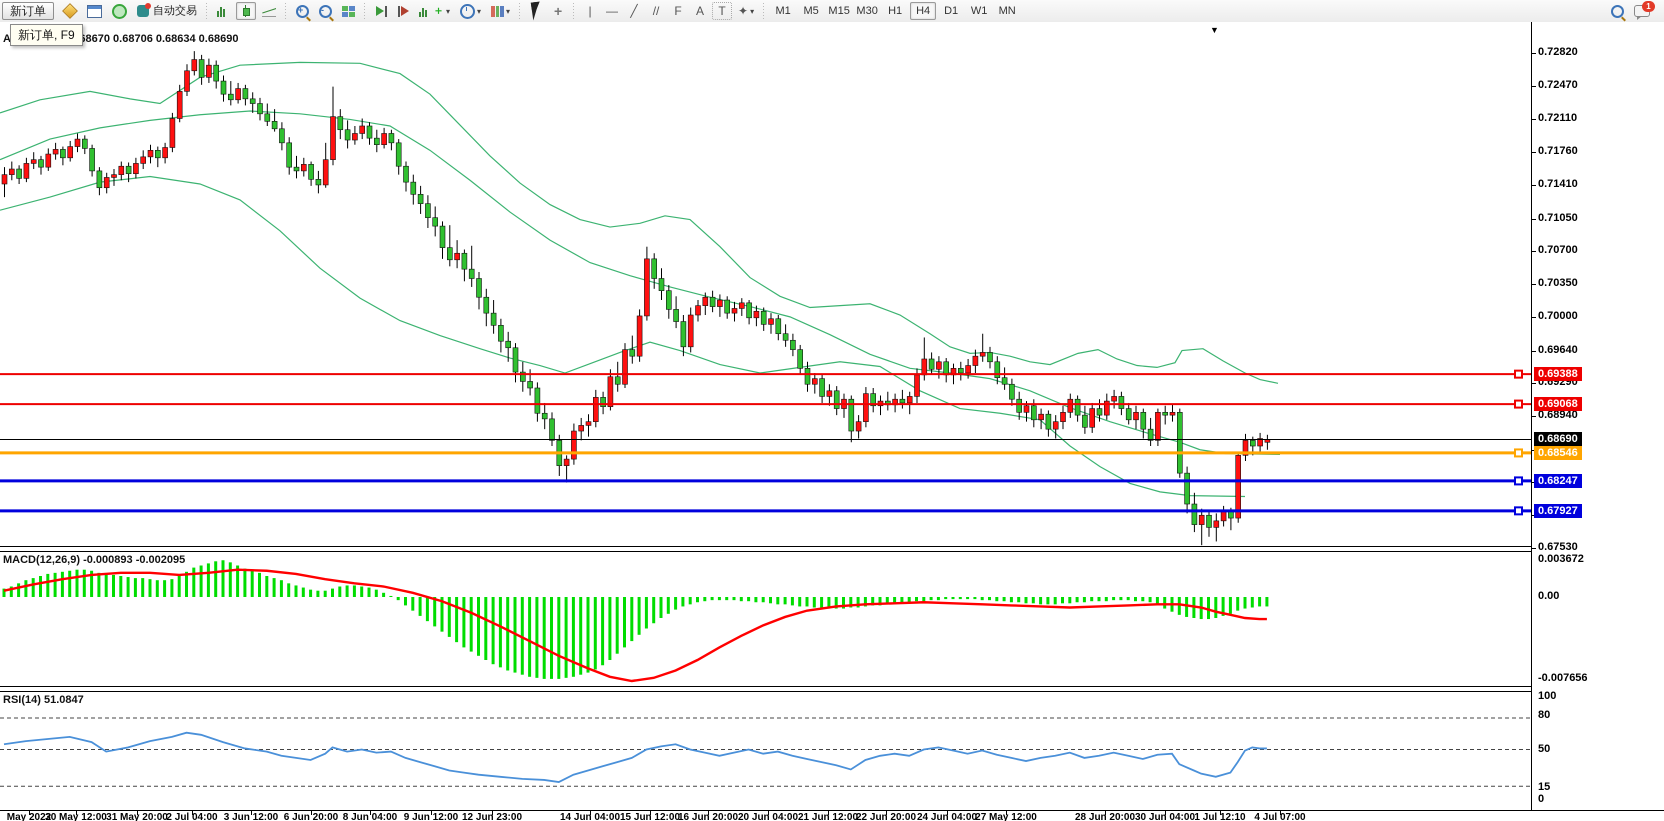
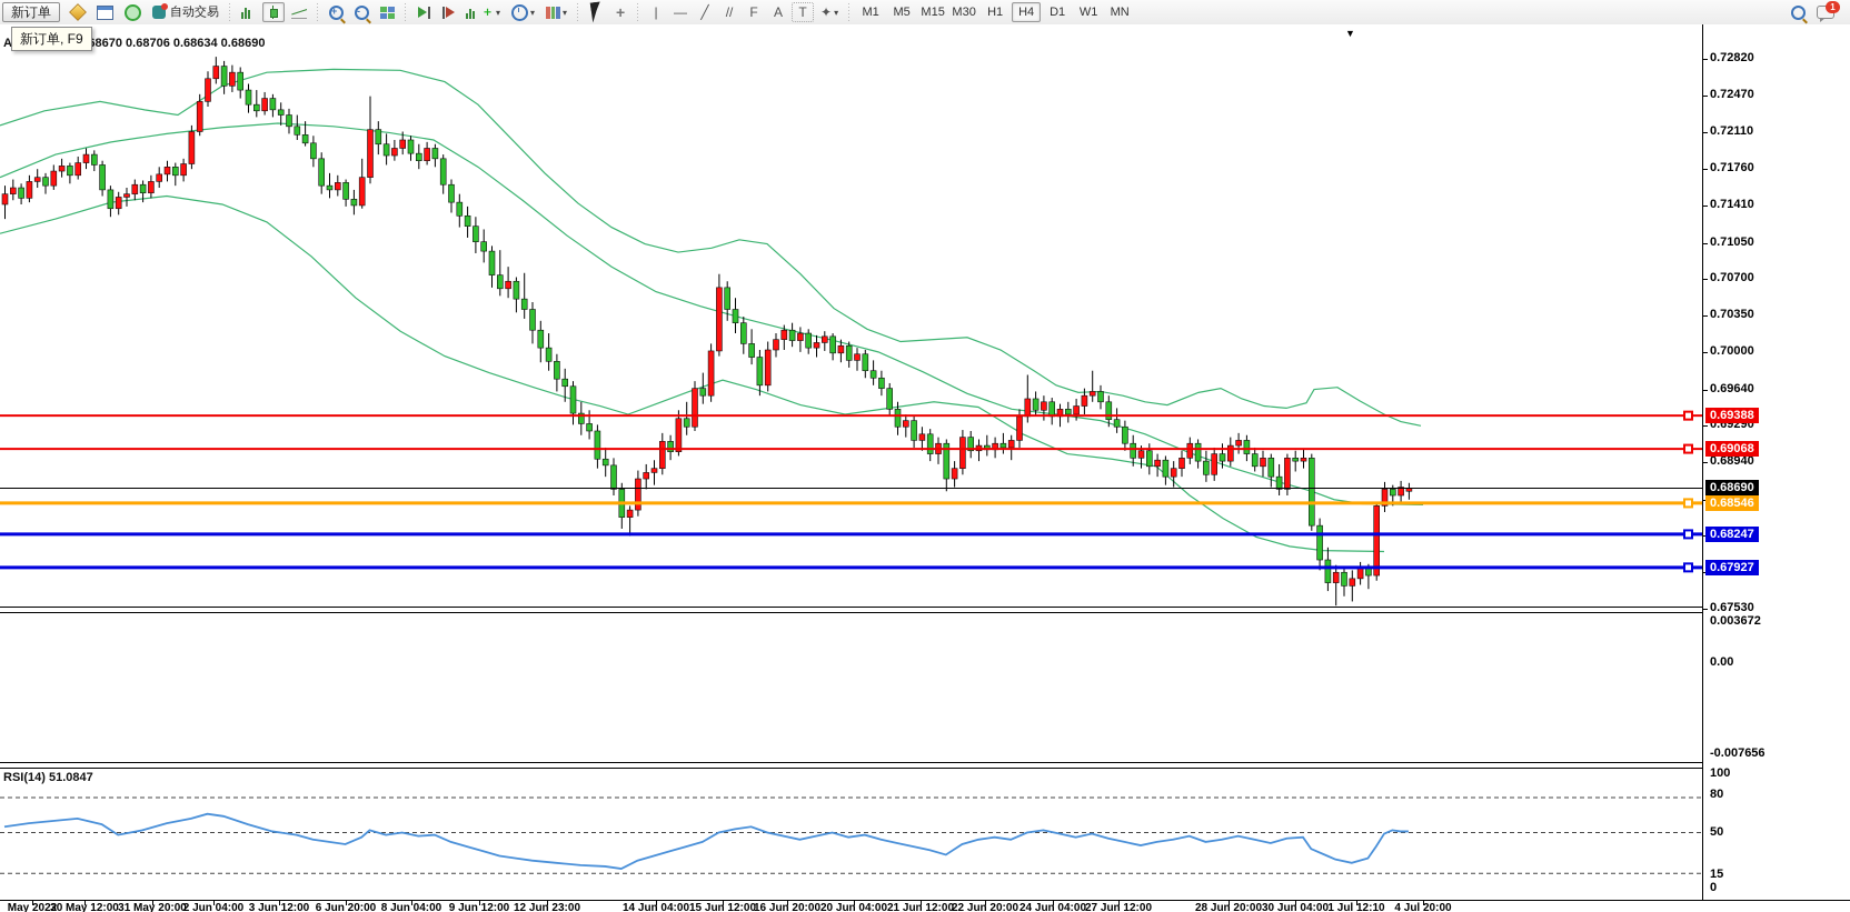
  新订单
  自动交易
  +
  -
  ＋
  ▾
  ▾
  ▾
  +
  |
  —
  ╱
  //
  F
  A
  T
  ✦
  ▾
  M1
  M5
  M15
  M30
  H1
  H4
  D1
  W1
  MN
  1
  A8670 0.68706 0.68634 0.68690
  ▼
- MACD(12,26,9) -0.000893 -0.002095
  RSI(14) 51.0847
  0.72820
  0.72470
  0.72110
  0.71760
  0.71410
  0.71050
  0.70700
  0.70350
  0.70000
  0.69640
  0.69290
  0.68940
  0.67530
  0.69388
  0.69068
  0.68690
  0.68546
  0.68247
  0.67927
  0.003672
  0.00
  -0.007656
  100
  80
  50
  15
  0
  May 2022
  30 May 12:00
  31 May 20:00
- 2 Jul 04:00
+ 2 Jun 04:00
  3 Jun 12:00
  6 Jun 20:00
  8 Jun 04:00
  9 Jun 12:00
  12 Jun 23:00
  14 Jun 04:00
  15 Jun 12:00
  16 Jun 20:00
  20 Jun 04:00
  21 Jun 12:00
  22 Jun 20:00
  24 Jun 04:00
- 27 May 12:00
+ 27 Jun 12:00
  28 Jun 20:00
  30 Jun 04:00
  1 Jul 12:10
- 4 Jul 07:00
+ 4 Jul 20:00
  新订单, F9
